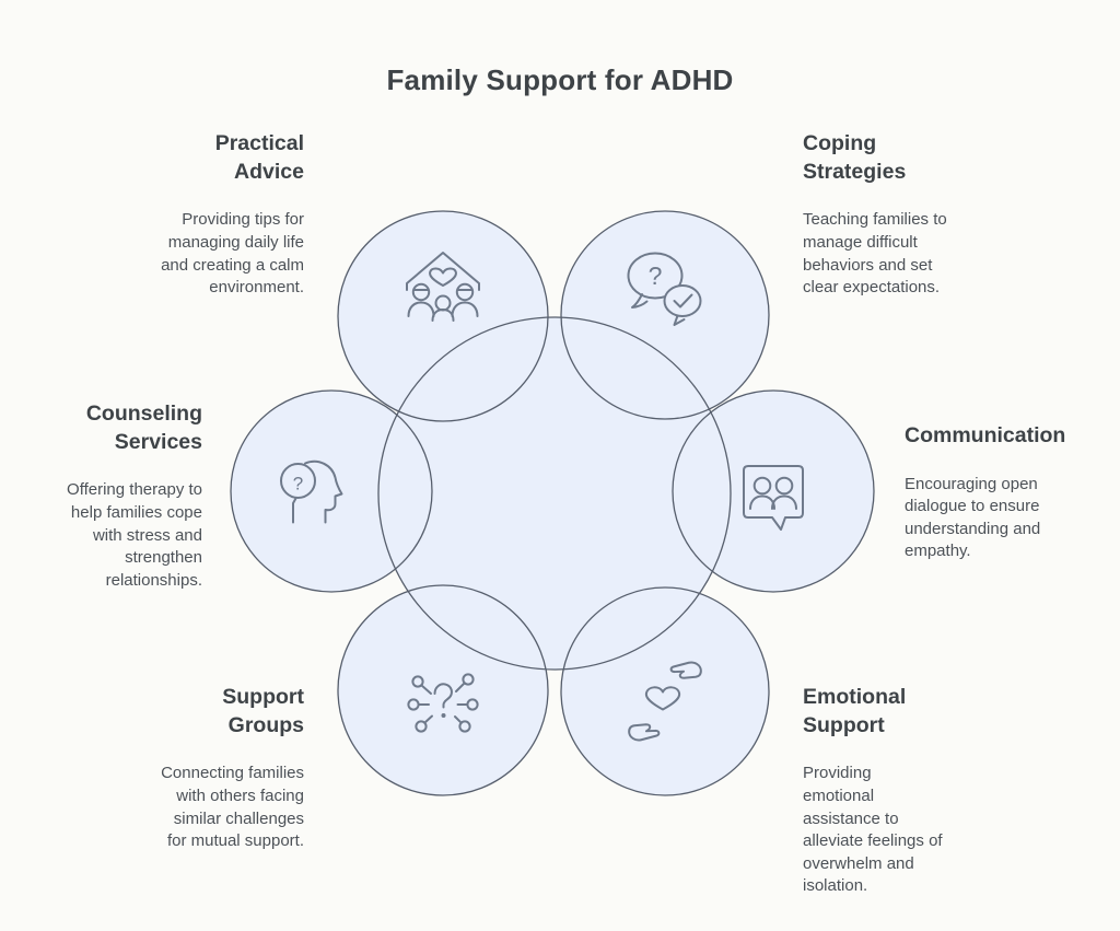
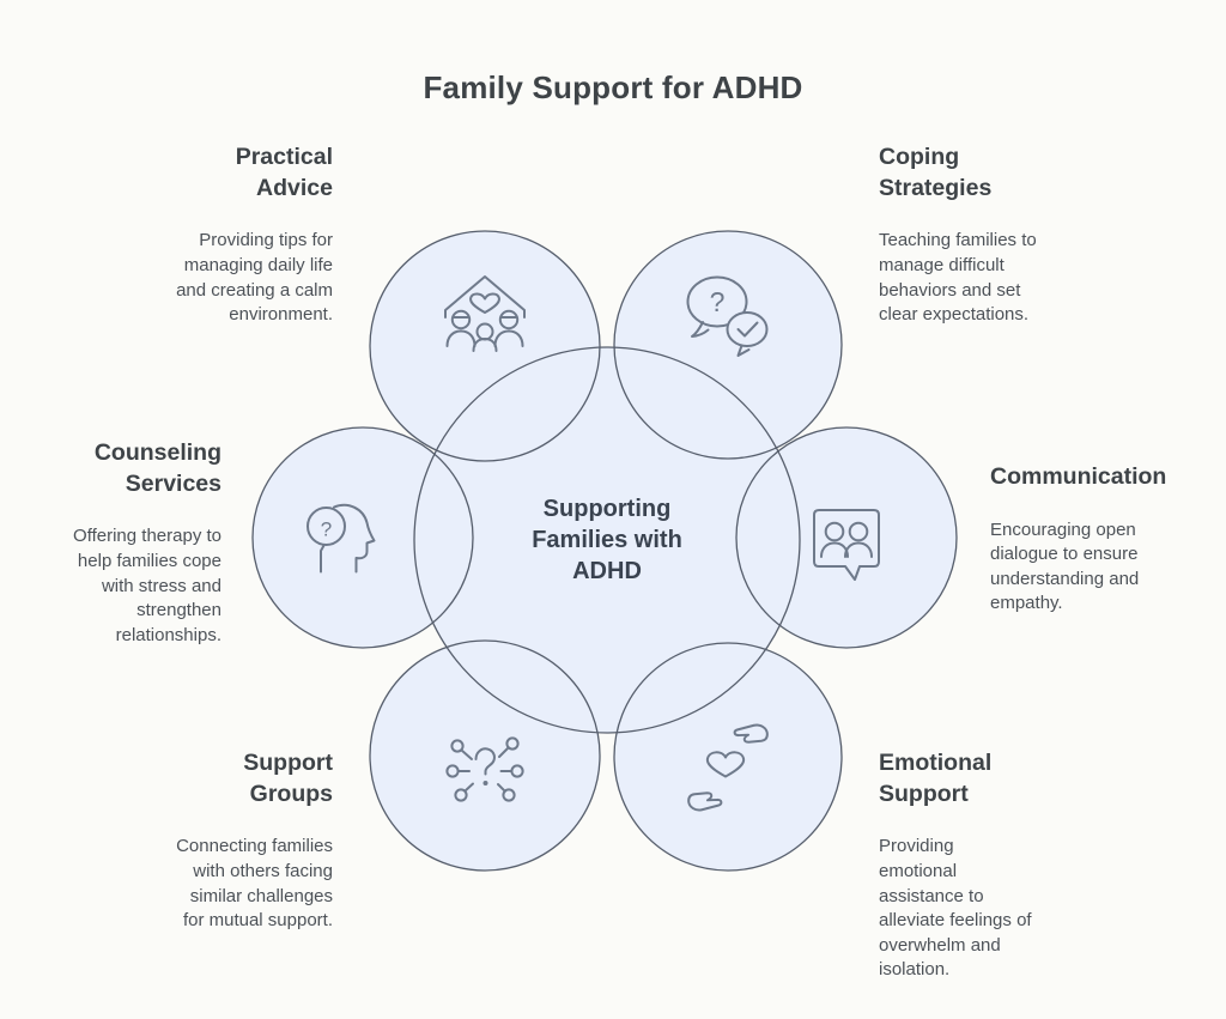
  Family Support for ADHD
  ?
  ?
+ Supporting Families with ADHD
  Practical Advice
  Providing tips for managing daily life and creating a calm environment.
  Coping Strategies
  Teaching families to manage difficult behaviors and set clear expectations.
  Counseling Services
  Offering therapy to help families cope with stress and strengthen relationships.
  Communication
  Encouraging open dialogue to ensure understanding and empathy.
  Support Groups
  Connecting families with others facing similar challenges for mutual support.
  Emotional Support
  Providing emotional assistance to alleviate feelings of overwhelm and isolation.
